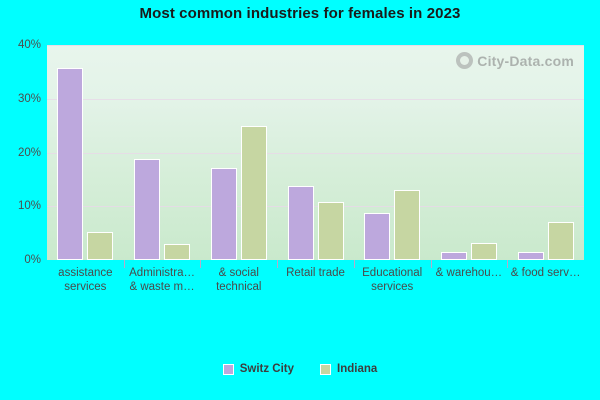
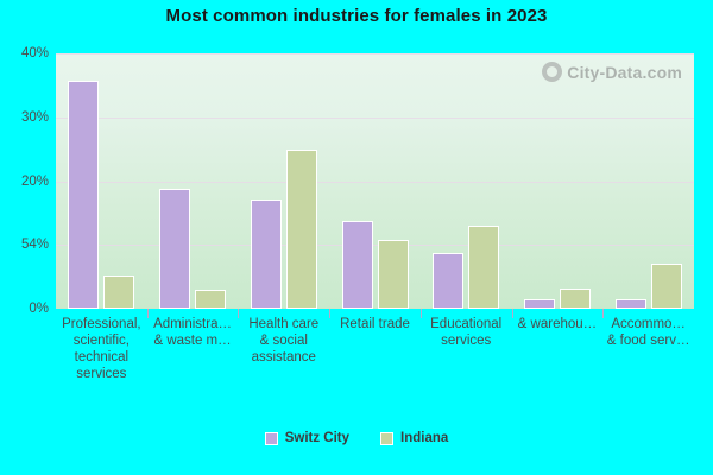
  Most common industries for females in 2023
  City-Data.com
  0%
- 10%
+ 54%
  20%
  30%
  40%
+ Professional,
+ scientific,
- assistance
+ technical
  services
  Administra…
  & waste m…
+ Health care
  & social
- technical
+ assistance
  Retail trade
  Educational
  services
  & warehou…
+ Accommo…
  & food serv…
  Switz City
  Indiana
